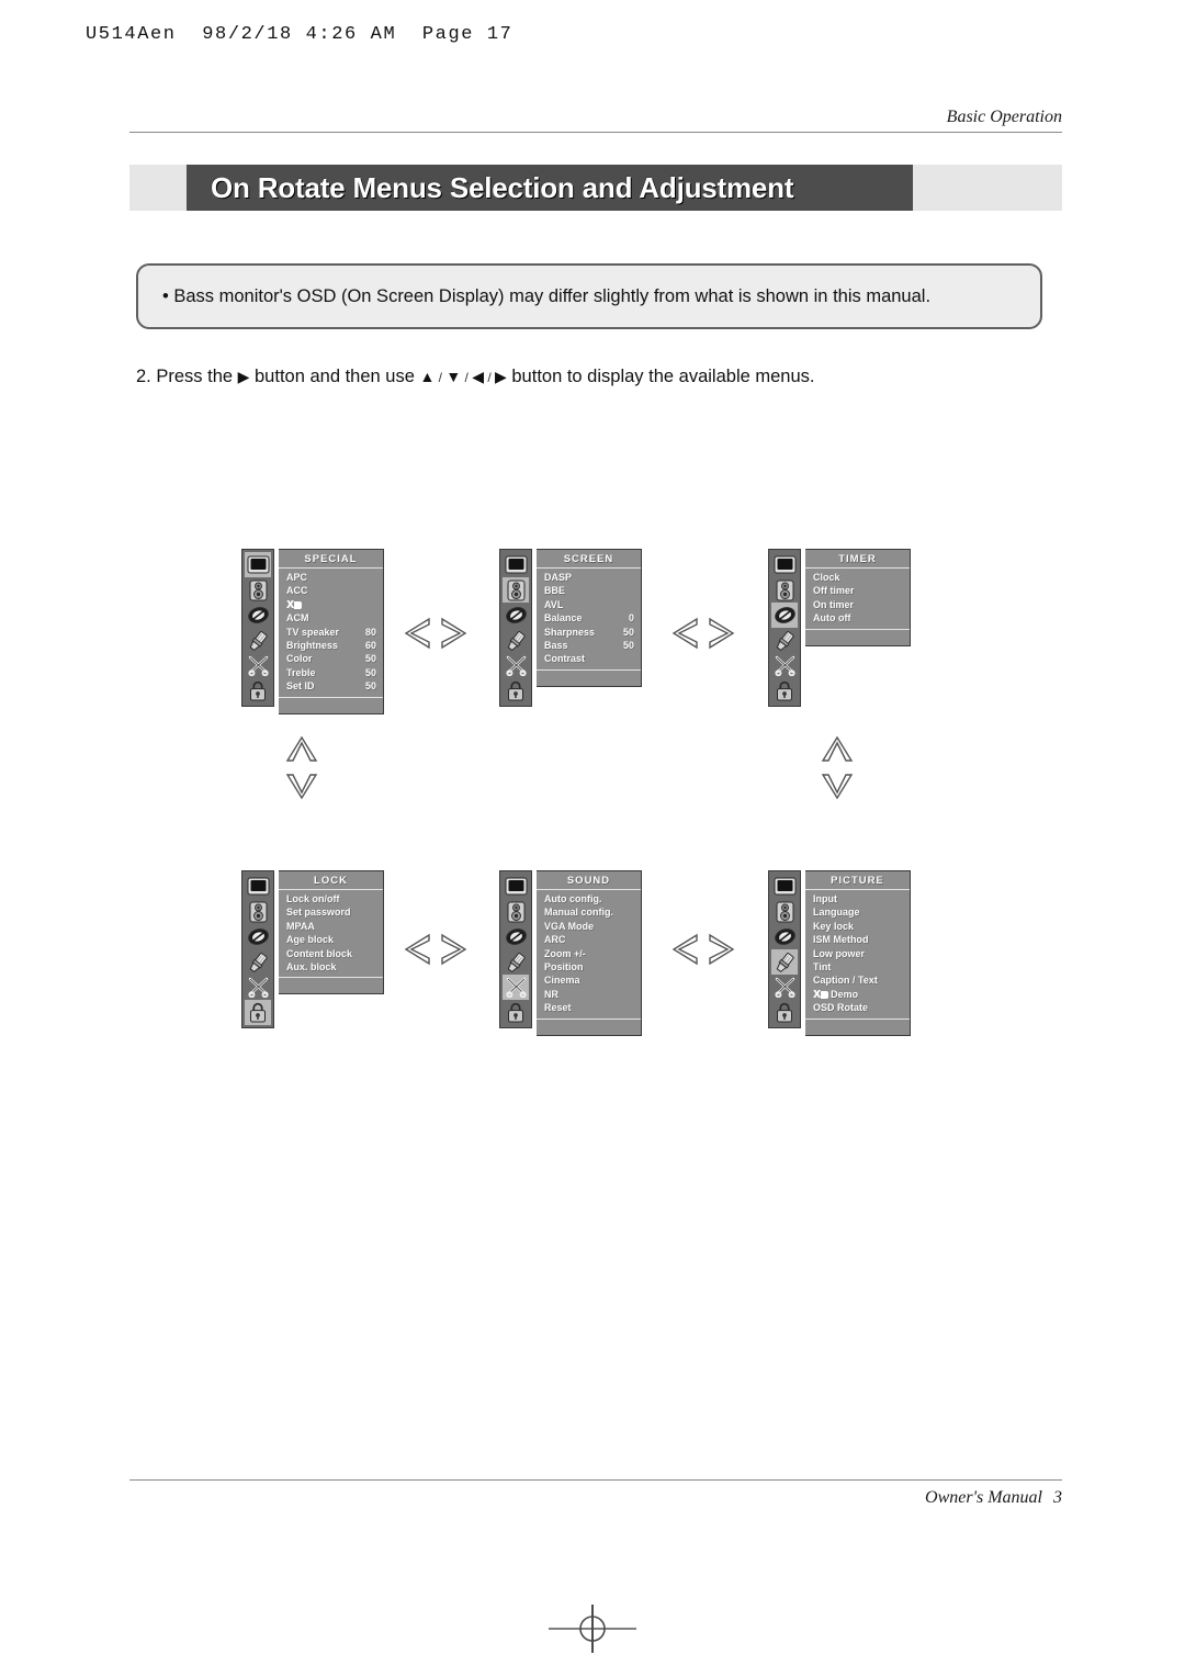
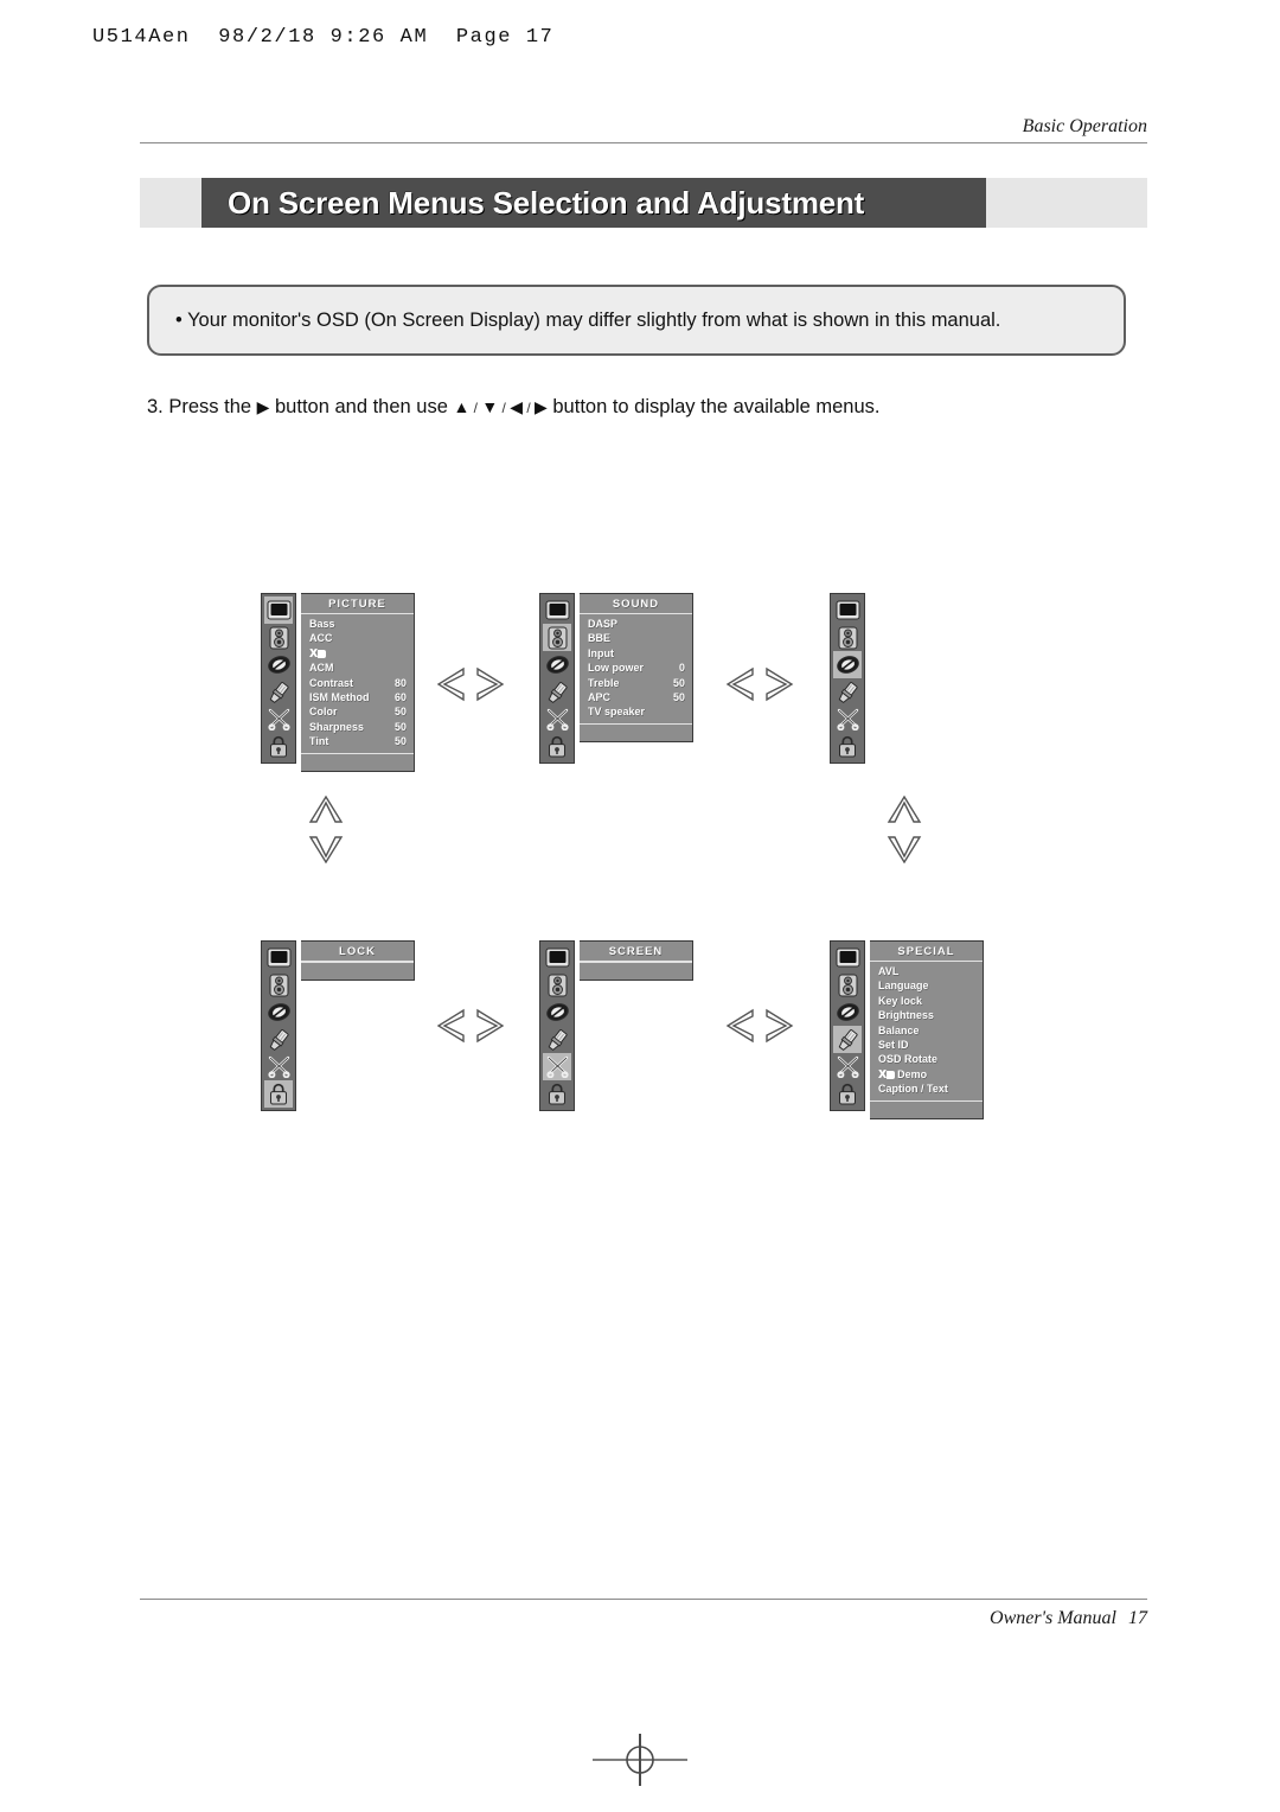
- U514Aen 98/2/18 4:26 AM Page 17
+ U514Aen 98/2/18 9:26 AM Page 17
  Basic Operation
- On Rotate Menus Selection and Adjustment
+ On Screen Menus Selection and Adjustment
- • Bass monitor's OSD (On Screen Display) may differ slightly from what is shown in this manual.
+ • Your monitor's OSD (On Screen Display) may differ slightly from what is shown in this manual.
- 2. Press the ▶ button and then use ▲ / ▼ / ◀ / ▶ button to display the available menus.
+ 3. Press the ▶ button and then use ▲ / ▼ / ◀ / ▶ button to display the available menus.
- SPECIAL
+ PICTURE
- APC
+ Bass
  ACC
  X
  ACM
- TV speaker
+ Contrast
  80
- Brightness
+ ISM Method
  60
  Color
  50
- Treble
+ Sharpness
  50
- Set ID
+ Tint
  50
- SCREEN
+ SOUND
  DASP
  BBE
- AVL
+ Input
- Balance
+ Low power
  0
- Sharpness
+ Treble
  50
- Bass
+ APC
  50
- Contrast
+ TV speaker
- TIMER
- Clock
- Off timer
- On timer
- Auto off
  LOCK
- Lock on/off
- Set password
- MPAA
- Age block
- Content block
- Aux. block
- SOUND
+ SCREEN
- Auto config.
- Manual config.
- VGA Mode
- ARC
- Zoom +/-
- Position
- Cinema
- NR
- Reset
- PICTURE
+ SPECIAL
- Input
+ AVL
  Language
  Key lock
- ISM Method
+ Brightness
- Low power
+ Balance
- Tint
+ Set ID
- Caption / Text
+ OSD Rotate
  X
  Demo
- OSD Rotate
+ Caption / Text
- Owner's Manual 3
+ Owner's Manual 17
